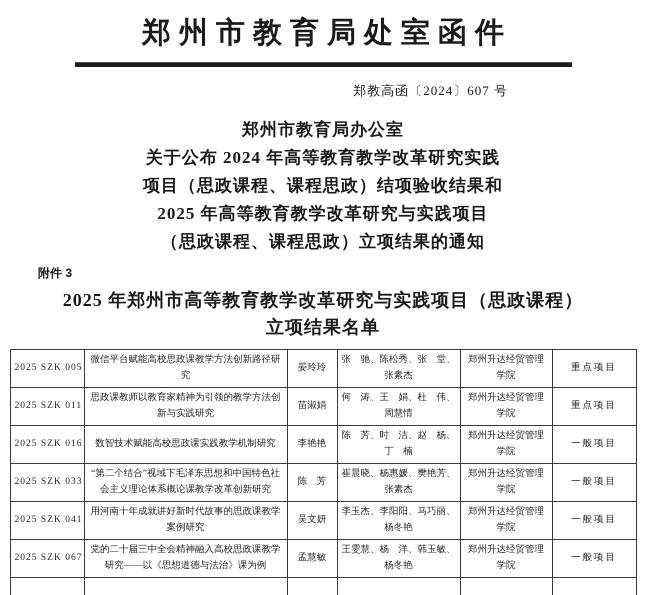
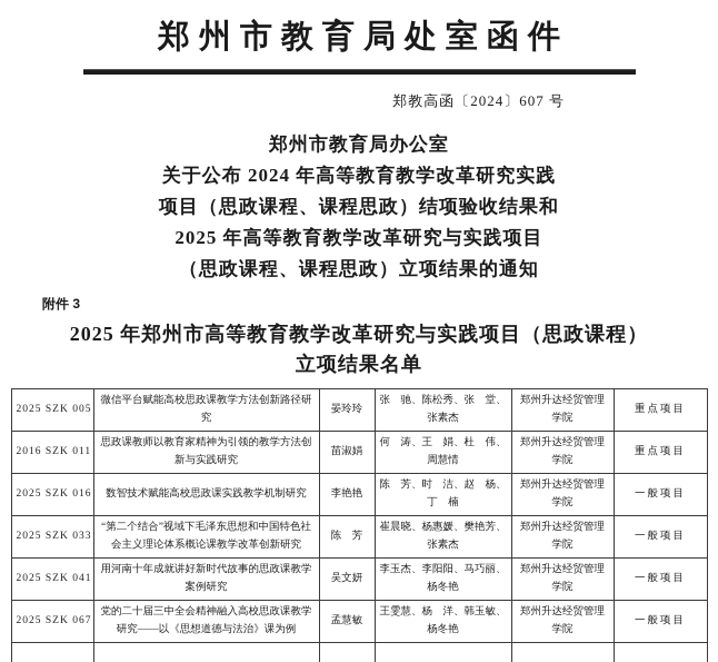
  郑州市教育局处室函件
  郑教高函〔2024〕607 号
  郑州市教育局办公室
  关于公布 2024 年高等教育教学改革研究实践
  项目（思政课程、课程思政）结项验收结果和
  2025 年高等教育教学改革研究与实践项目
  （思政课程、课程思政）立项结果的通知
  附件 3
  2025 年郑州市高等教育教学改革研究与实践项目（思政课程）
  立项结果名单
  2025 SZK 005	微信平台赋能高校思政课教学方法创新路径研究	晏玲玲	张 驰、陈松秀、张 堂、张素杰	郑州升达经贸管理学院	重点项目
- 2025 SZK 011	思政课教师以教育家精神为引领的教学方法创新与实践研究	苗淑娟	何 涛、王 娟、杜 伟、周慧情	郑州升达经贸管理学院	重点项目
+ 2016 SZK 011	思政课教师以教育家精神为引领的教学方法创新与实践研究	苗淑娟	何 涛、王 娟、杜 伟、周慧情	郑州升达经贸管理学院	重点项目
  2025 SZK 016	数智技术赋能高校思政课实践教学机制研究	李艳艳	陈 芳、时 洁、赵 杨、丁 楠	郑州升达经贸管理学院	一般项目
  2025 SZK 033	“第二个结合”视域下毛泽东思想和中国特色社会主义理论体系概论课教学改革创新研究	陈 芳	崔晨晓、杨惠媛、樊艳芳、张素杰	郑州升达经贸管理学院	一般项目
  2025 SZK 041	用河南十年成就讲好新时代故事的思政课教学案例研究	吴文妍	李玉杰、李阳阳、马巧丽、杨冬艳	郑州升达经贸管理学院	一般项目
  2025 SZK 067	党的二十届三中全会精神融入高校思政课教学研究——以《思想道德与法治》课为例	孟慧敏	王雯慧、杨 洋、韩玉敏、杨冬艳	郑州升达经贸管理学院	一般项目
